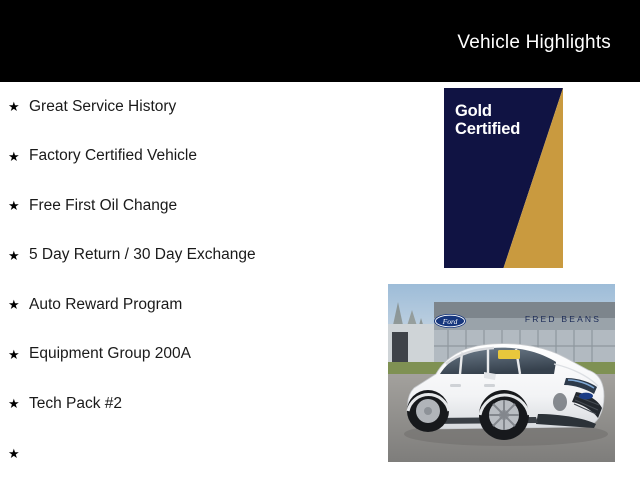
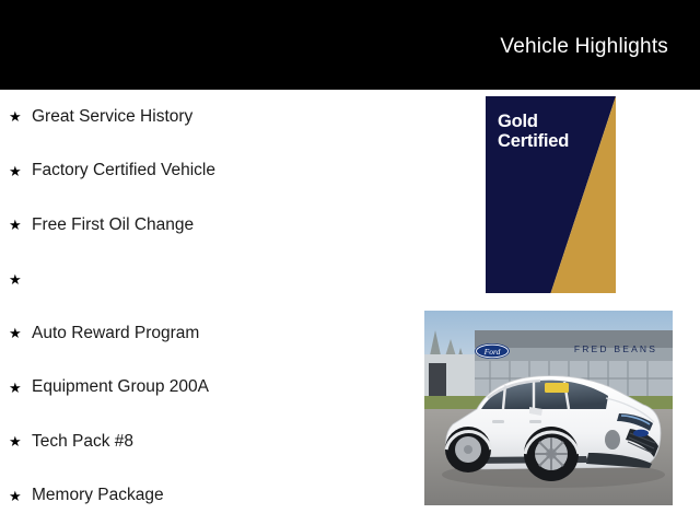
  Vehicle Highlights
  ★
  Great Service History
  ★
  Factory Certified Vehicle
  ★
  Free First Oil Change
  ★
- 5 Day Return / 30 Day Exchange
  ★
  Auto Reward Program
  ★
  Equipment Group 200A
  ★
- Tech Pack #2
+ Tech Pack #8
  ★
+ Memory Package
  Gold
  Certified
  Ford
  FRED BEANS
